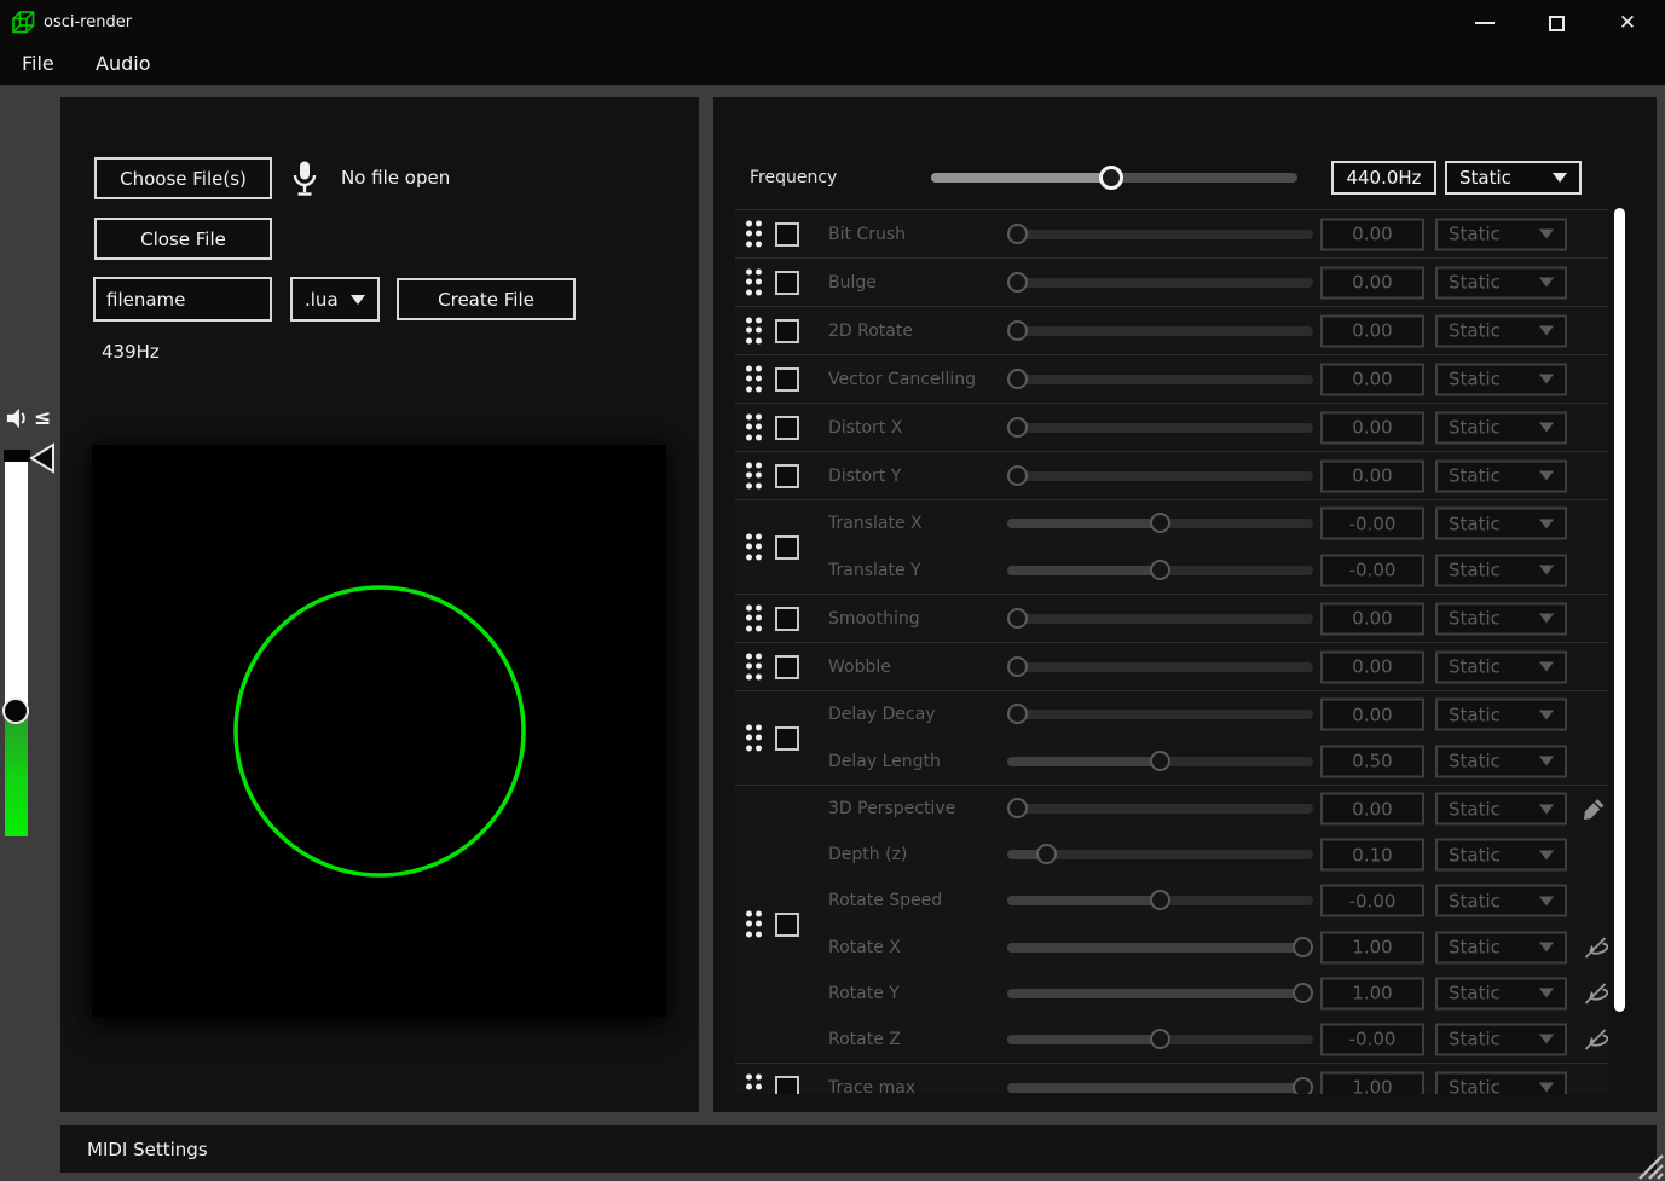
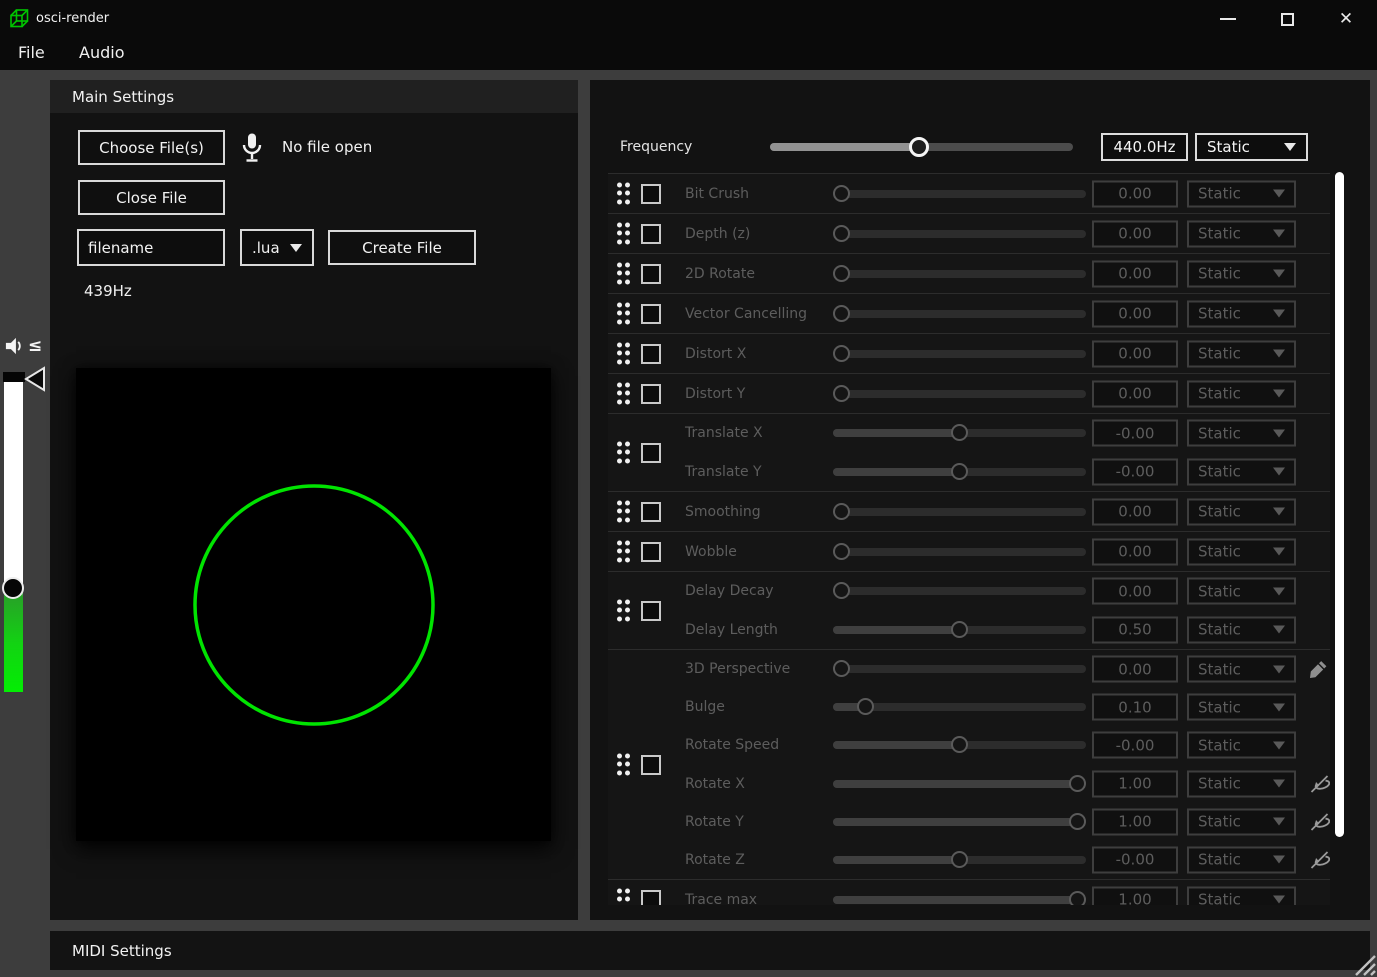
  osci-render
  ✕
  File
  Audio
  ≤
+ Main Settings
  Choose File(s)
  No file open
  Close File
  filename
  .lua
  Create File
  439Hz
  Frequency
  440.0Hz
  Static
  Bit Crush
  0.00
  Static
- Bulge
+ Depth (z)
  0.00
  Static
  2D Rotate
  0.00
  Static
  Vector Cancelling
  0.00
  Static
  Distort X
  0.00
  Static
  Distort Y
  0.00
  Static
  Translate X
  -0.00
  Static
  Translate Y
  -0.00
  Static
  Smoothing
  0.00
  Static
  Wobble
  0.00
  Static
  Delay Decay
  0.00
  Static
  Delay Length
  0.50
  Static
  3D Perspective
  0.00
  Static
- Depth (z)
+ Bulge
  0.10
  Static
  Rotate Speed
  -0.00
  Static
  Rotate X
  1.00
  Static
  Rotate Y
  1.00
  Static
  Rotate Z
  -0.00
  Static
  Trace max
  1.00
  Static
  MIDI Settings
